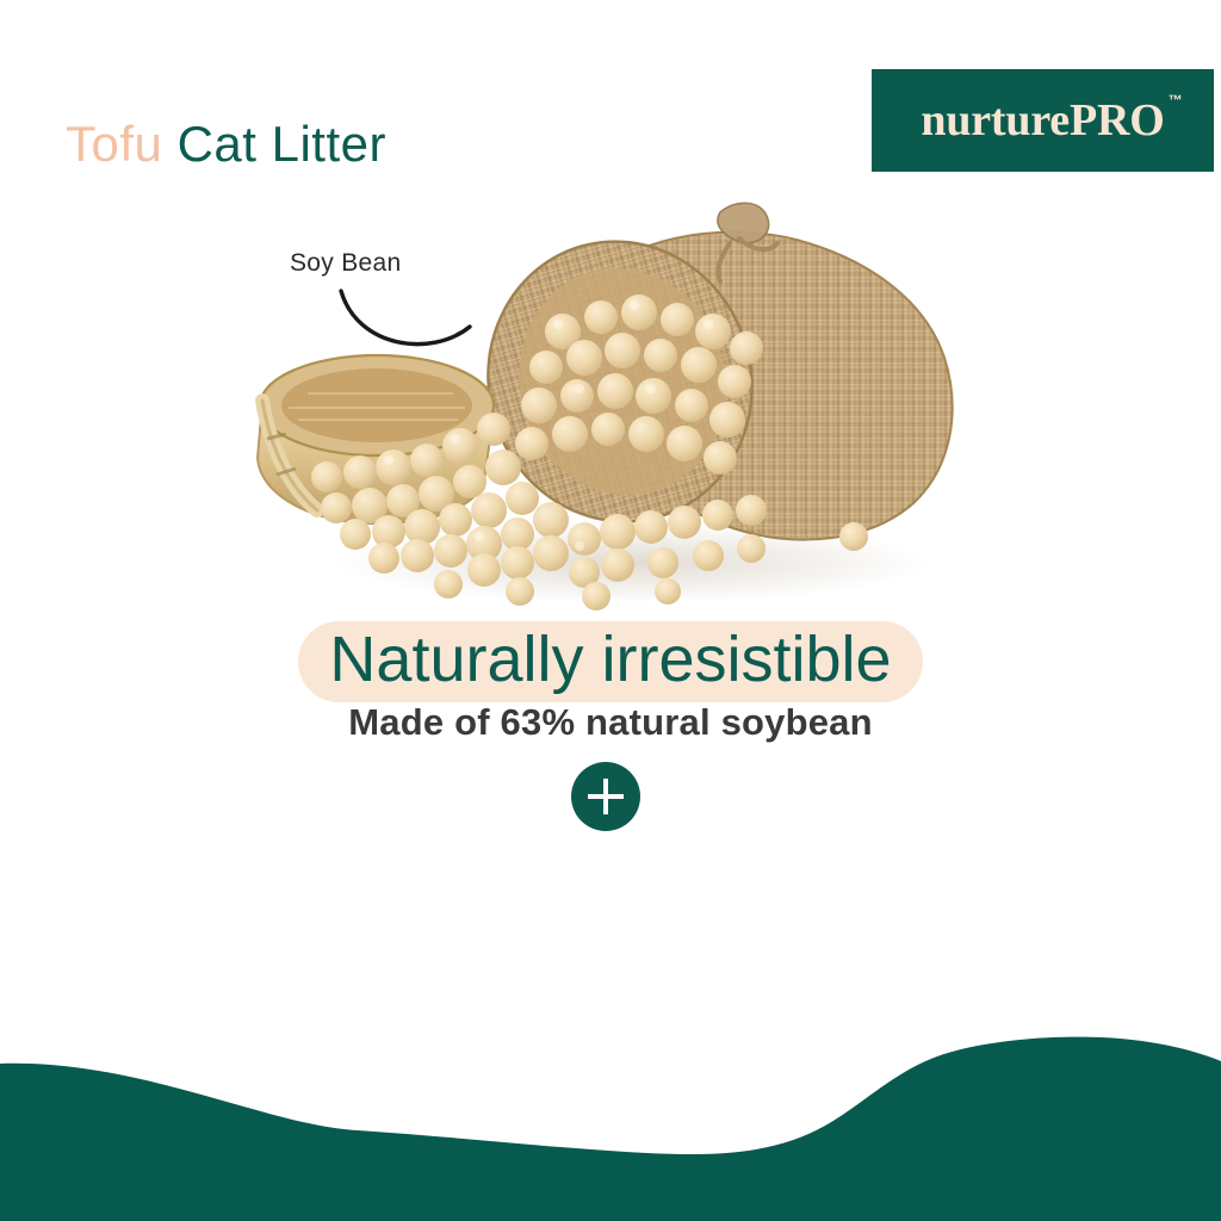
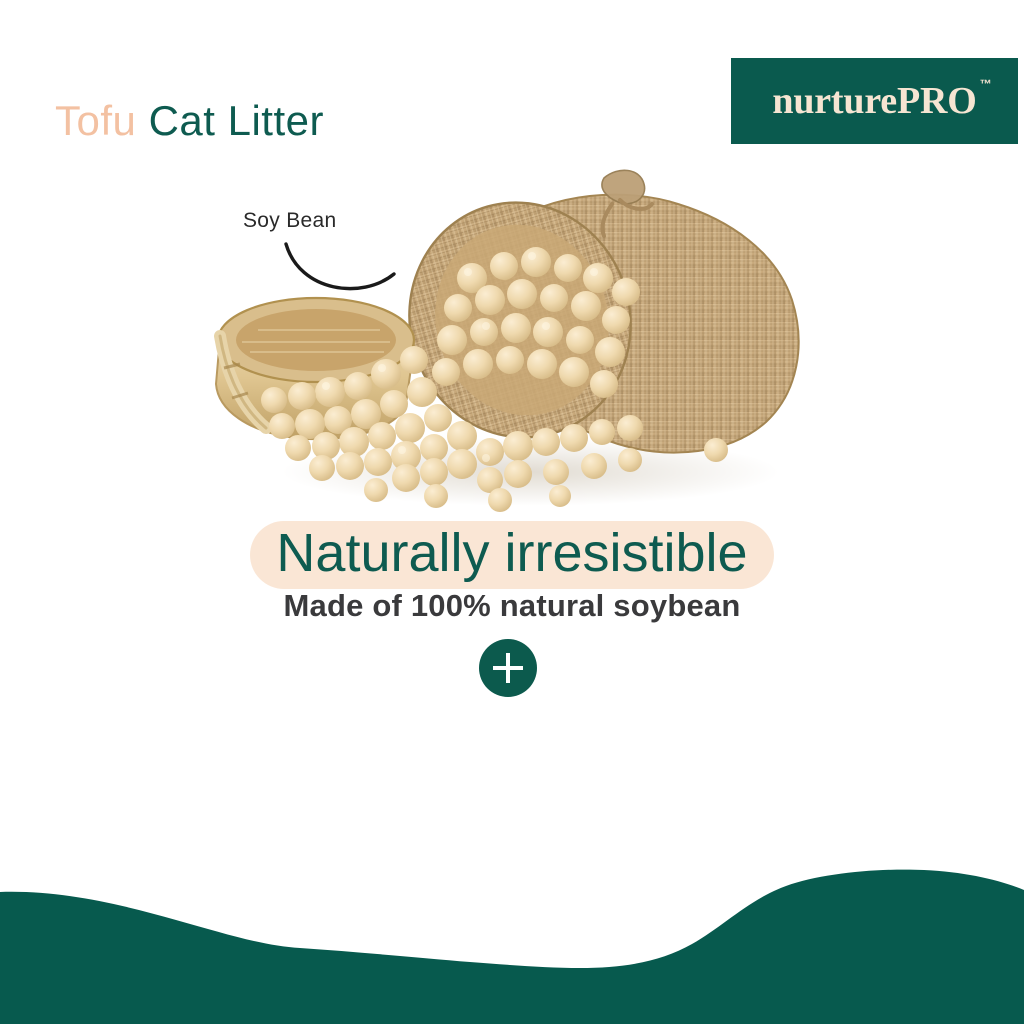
  Tofu Cat Litter
  nurturePRO
  ™
  Soy Bean
  Naturally irresistible
- Made of 63% natural soybean
+ Made of 100% natural soybean
